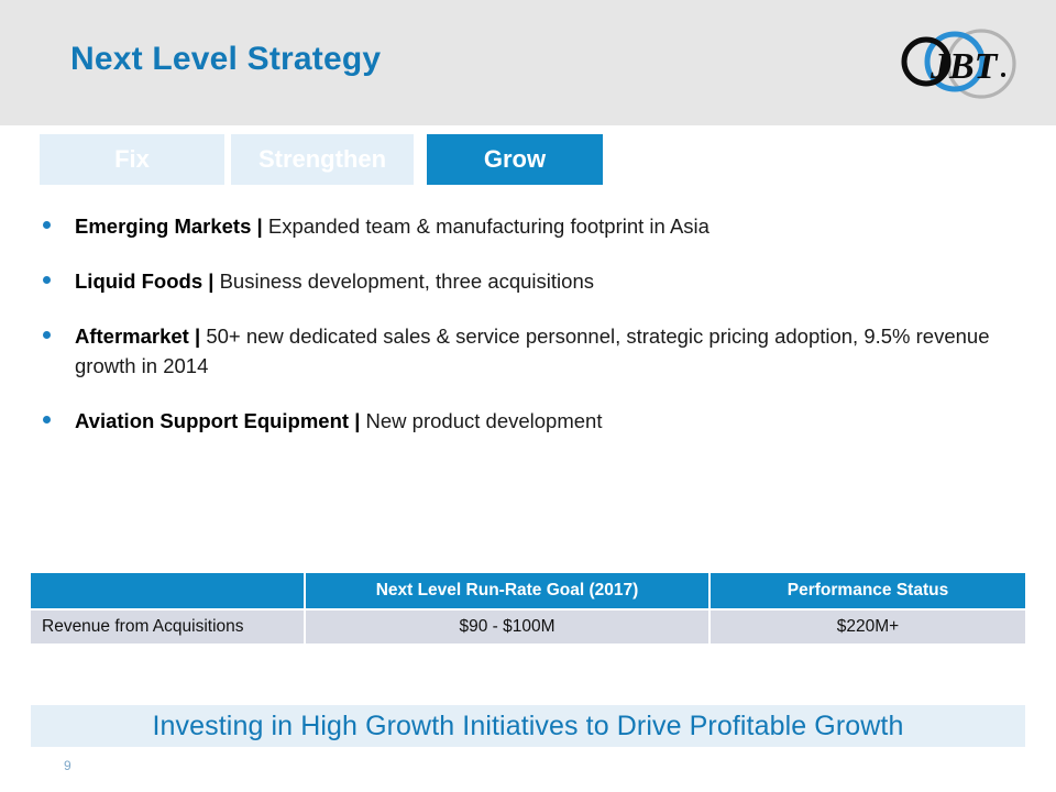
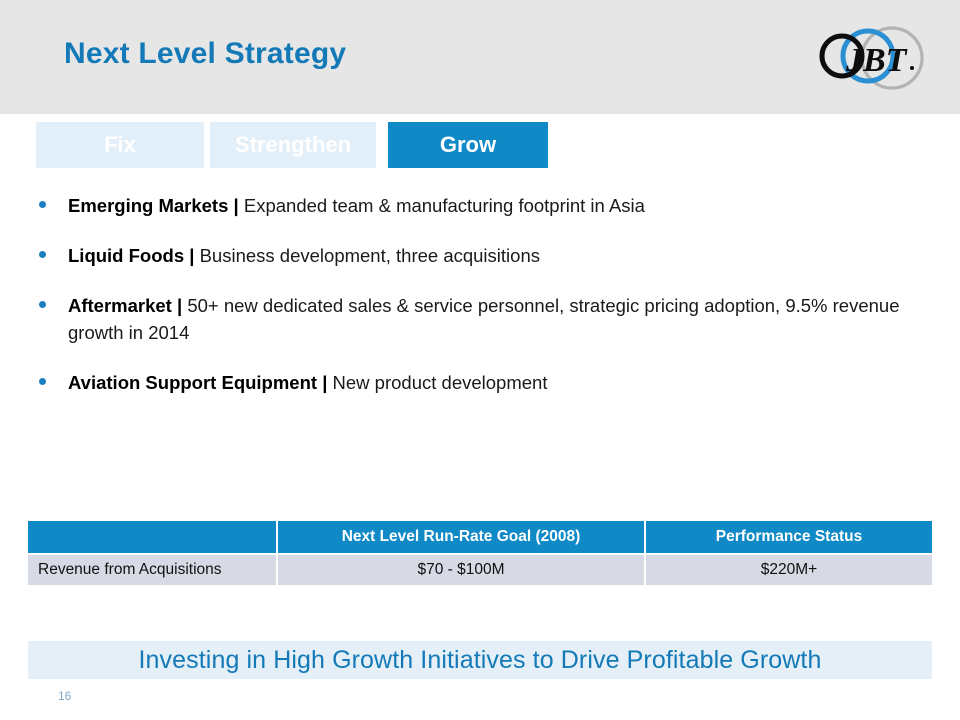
  Next Level Strategy
  JBT
  Fix
  Strengthen
  Grow
  Emerging Markets | Expanded team & manufacturing footprint in Asia
  Liquid Foods | Business development, three acquisitions
  Aftermarket | 50+ new dedicated sales & service personnel, strategic pricing adoption, 9.5% revenue growth in 2014
  Aviation Support Equipment | New product development
- 	Next Level Run-Rate Goal (2017)	Performance Status
+ 	Next Level Run-Rate Goal (2008)	Performance Status
- Revenue from Acquisitions	$90 - $100M	$220M+
+ Revenue from Acquisitions	$70 - $100M	$220M+
  Investing in High Growth Initiatives to Drive Profitable Growth
- 9
+ 16
